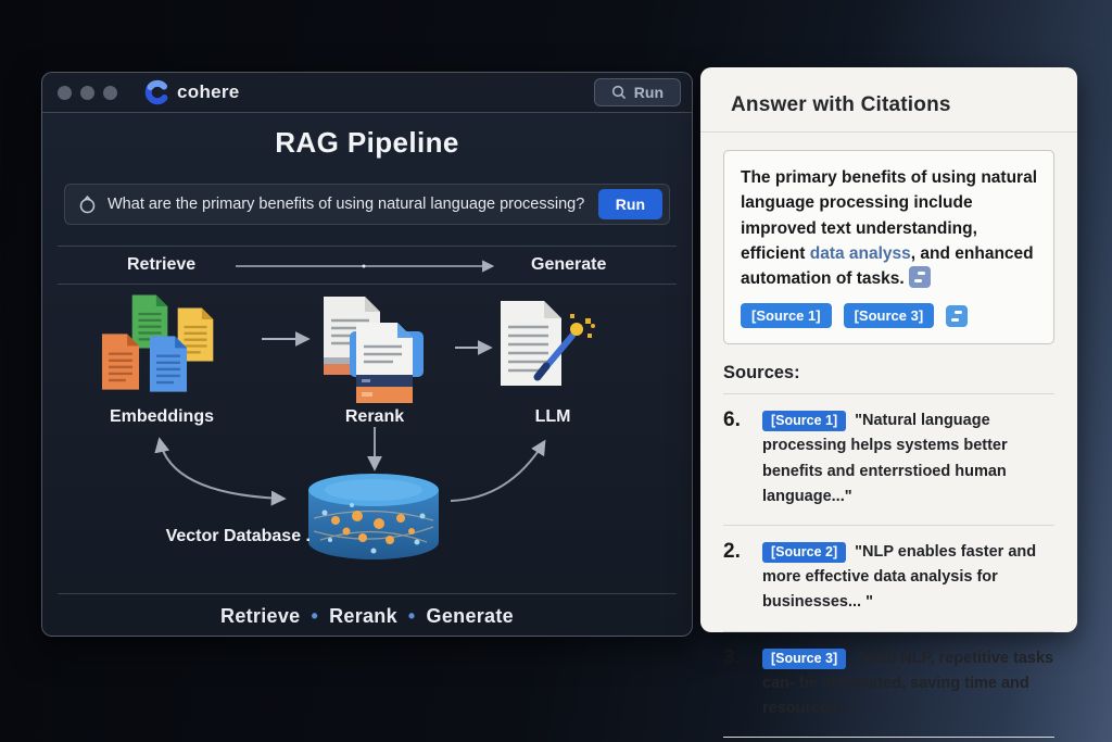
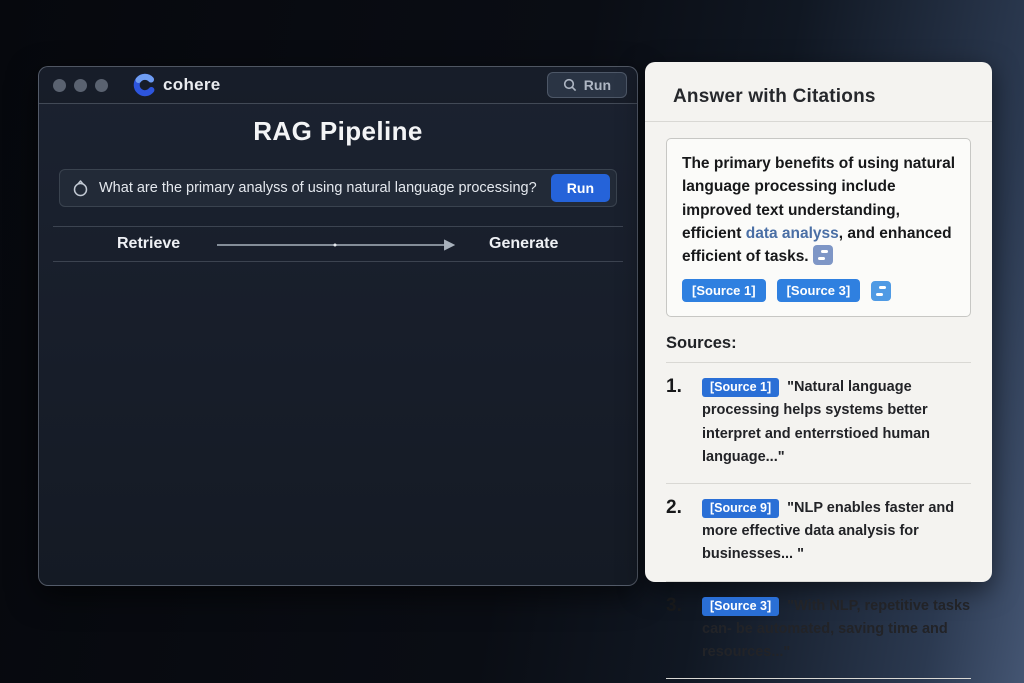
  cohere
  Run
  RAG Pipeline
- What are the primary benefits of using natural language processing?
+ What are the primary analyss of using natural language processing?
  Run
  Retrieve
  Generate
- Embeddings
- Rerank
- LLM
- Vector Database .
- Retrieve • Rerank • Generate
  Answer with Citations
- The primary benefits of using natural language processing include improved text understanding, efficient data analyss, and enhanced automation of tasks.
+ The primary benefits of using natural language processing include improved text understanding, efficient data analyss, and enhanced efficient of tasks.
  [Source 1]
  [Source 3]
  Sources:
- 6.
+ 1.
- [Source 1] "Natural language processing helps systems better benefits and enterrstioed human language..."
+ [Source 1] "Natural language processing helps systems better interpret and enterrstioed human language..."
  2.
- [Source 2] "NLP enables faster and more effective data analysis for businesses... "
+ [Source 9] "NLP enables faster and more effective data analysis for businesses... "
  [Source 3] "With NLP, repetitive tasks can- be automated, saving time and
